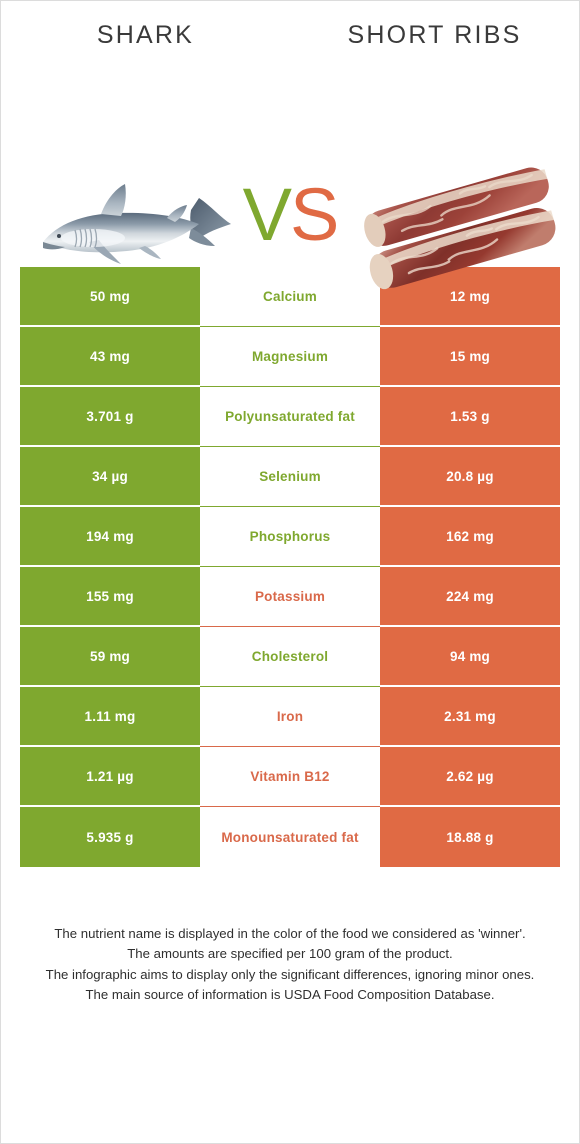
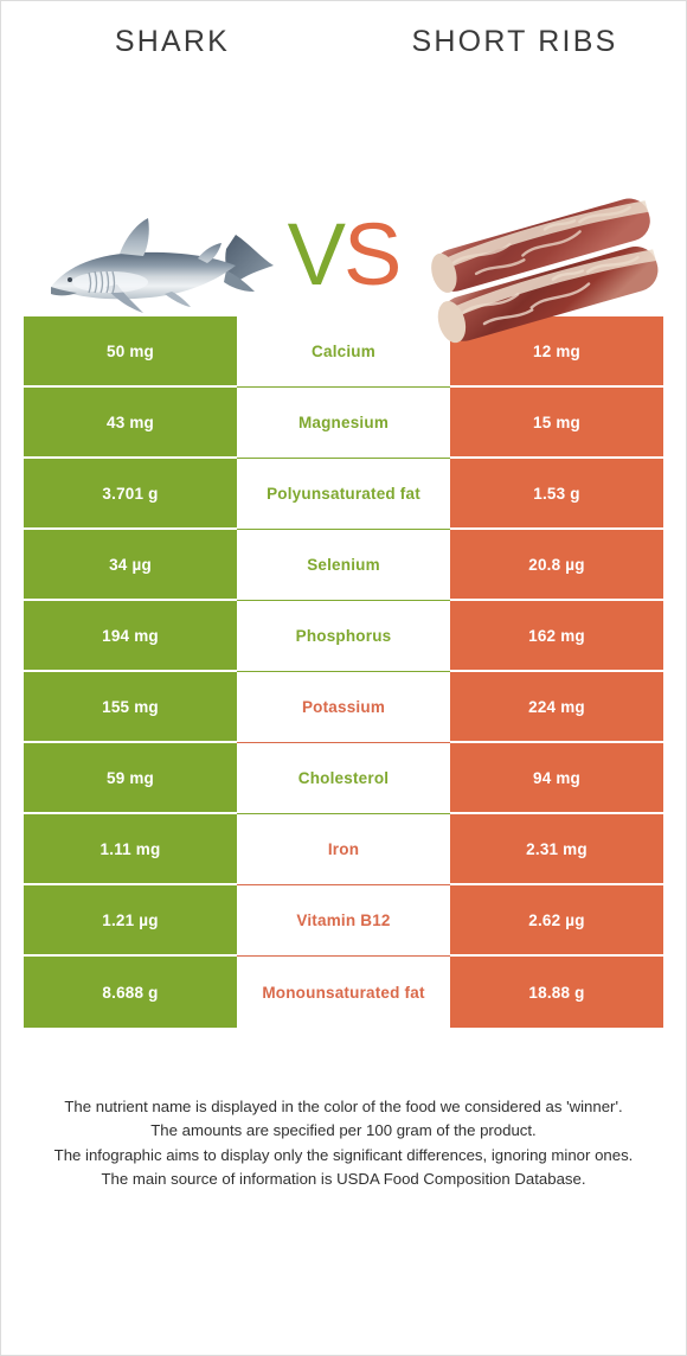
  SHARK
  SHORT RIBS
  VS
  50 mg
  Calcium
  12 mg
  43 mg
  Magnesium
  15 mg
  3.701 g
  Polyunsaturated fat
  1.53 g
  34 µg
  Selenium
  20.8 µg
  194 mg
  Phosphorus
  162 mg
  155 mg
  Potassium
  224 mg
  59 mg
  Cholesterol
  94 mg
  1.11 mg
  Iron
  2.31 mg
  1.21 µg
  Vitamin B12
  2.62 µg
- 5.935 g
+ 8.688 g
  Monounsaturated fat
  18.88 g
  The nutrient name is displayed in the color of the food we considered as 'winner'.
  The amounts are specified per 100 gram of the product.
  The infographic aims to display only the significant differences, ignoring minor ones.
  The main source of information is USDA Food Composition Database.
